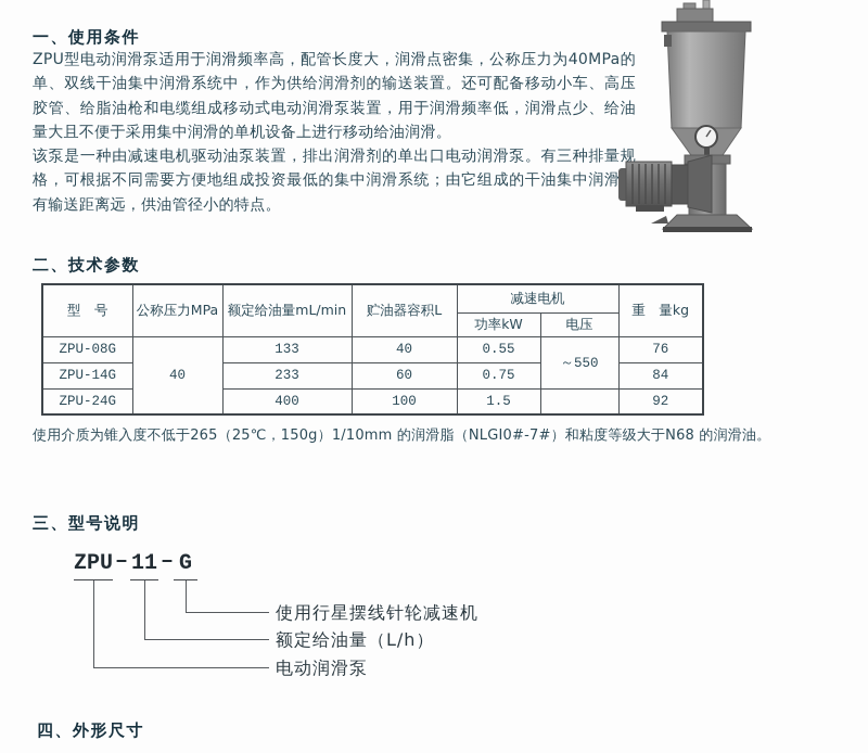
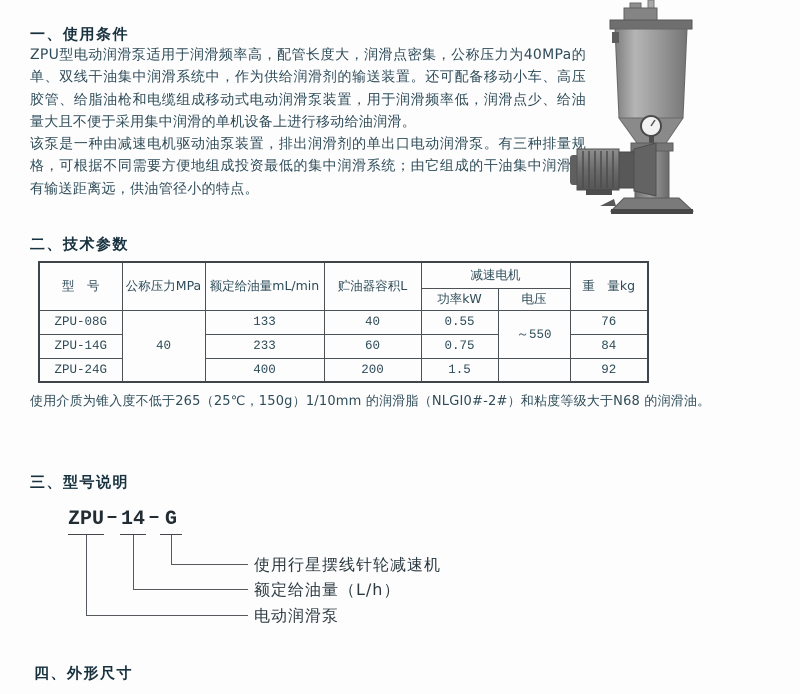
  一、使用条件
  ZPU型电动润滑泵适用于润滑频率高，配管长度大，润滑点密集，公称压力为40MPa的单、双线干油集中润滑系统中，作为供给润滑剂的输送装置。还可配备移动小车、高压胶管、给脂油枪和电缆组成移动式电动润滑泵装置，用于润滑频率低，润滑点少、给油量大且不便于采用集中润滑的单机设备上进行移动给油润滑。
  该泵是一种由减速电机驱动油泵装置，排出润滑剂的单出口电动润滑泵。有三种排量规格，可根据不同需要方便地组成投资最低的集中润滑系统；由它组成的干油集中润滑有输送距离远，供油管径小的特点。
  二、技术参数
  型 号	公称压力MPa	额定给油量mL/min	贮油器容积L	减速电机	重 量kg
  功率kW	电压
  ZPU-08G	40	133	40	0.55	～550	76
  ZPU-14G	233	60	0.75	84
- ZPU-24G	400	100	1.5		92
+ ZPU-24G	400	200	1.5		92
- 使用介质为锥入度不低于265（25℃，150g）1/10mm 的润滑脂（NLGI0#-7#）和粘度等级大于N68 的润滑油。
+ 使用介质为锥入度不低于265（25℃，150g）1/10mm 的润滑脂（NLGI0#-2#）和粘度等级大于N68 的润滑油。
  三、型号说明
  ZPU
  –
- 11
+ 14
  –
  G
  使用行星摆线针轮减速机
  额定给油量（L/h）
  电动润滑泵
  四、外形尺寸
